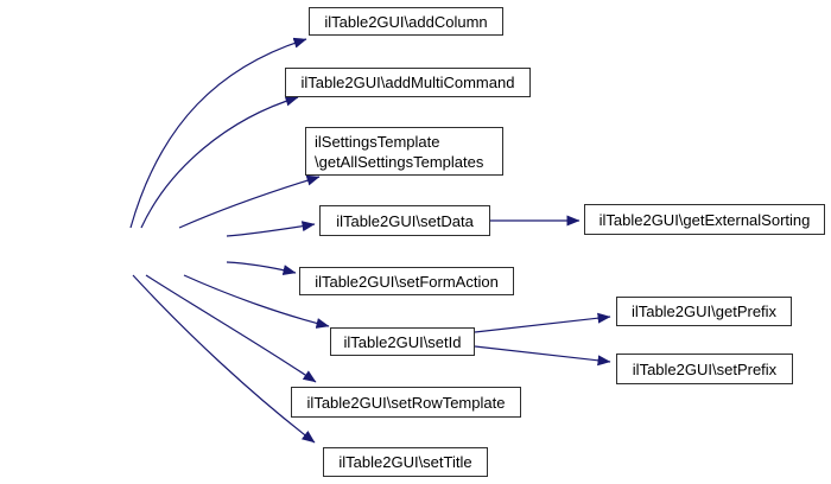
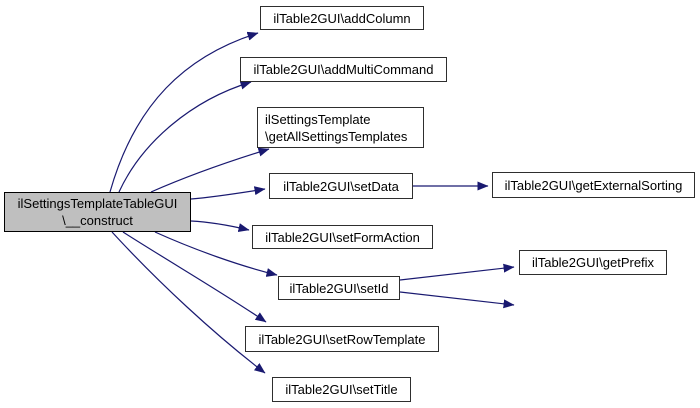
+ ilSettingsTemplateTableGUI
+ \__construct
  ilTable2GUI\addColumn
  ilTable2GUI\addMultiCommand
  ilSettingsTemplate
  \getAllSettingsTemplates
  ilTable2GUI\setData
  ilTable2GUI\getExternalSorting
  ilTable2GUI\setFormAction
  ilTable2GUI\setId
  ilTable2GUI\getPrefix
- ilTable2GUI\setPrefix
  ilTable2GUI\setRowTemplate
  ilTable2GUI\setTitle
